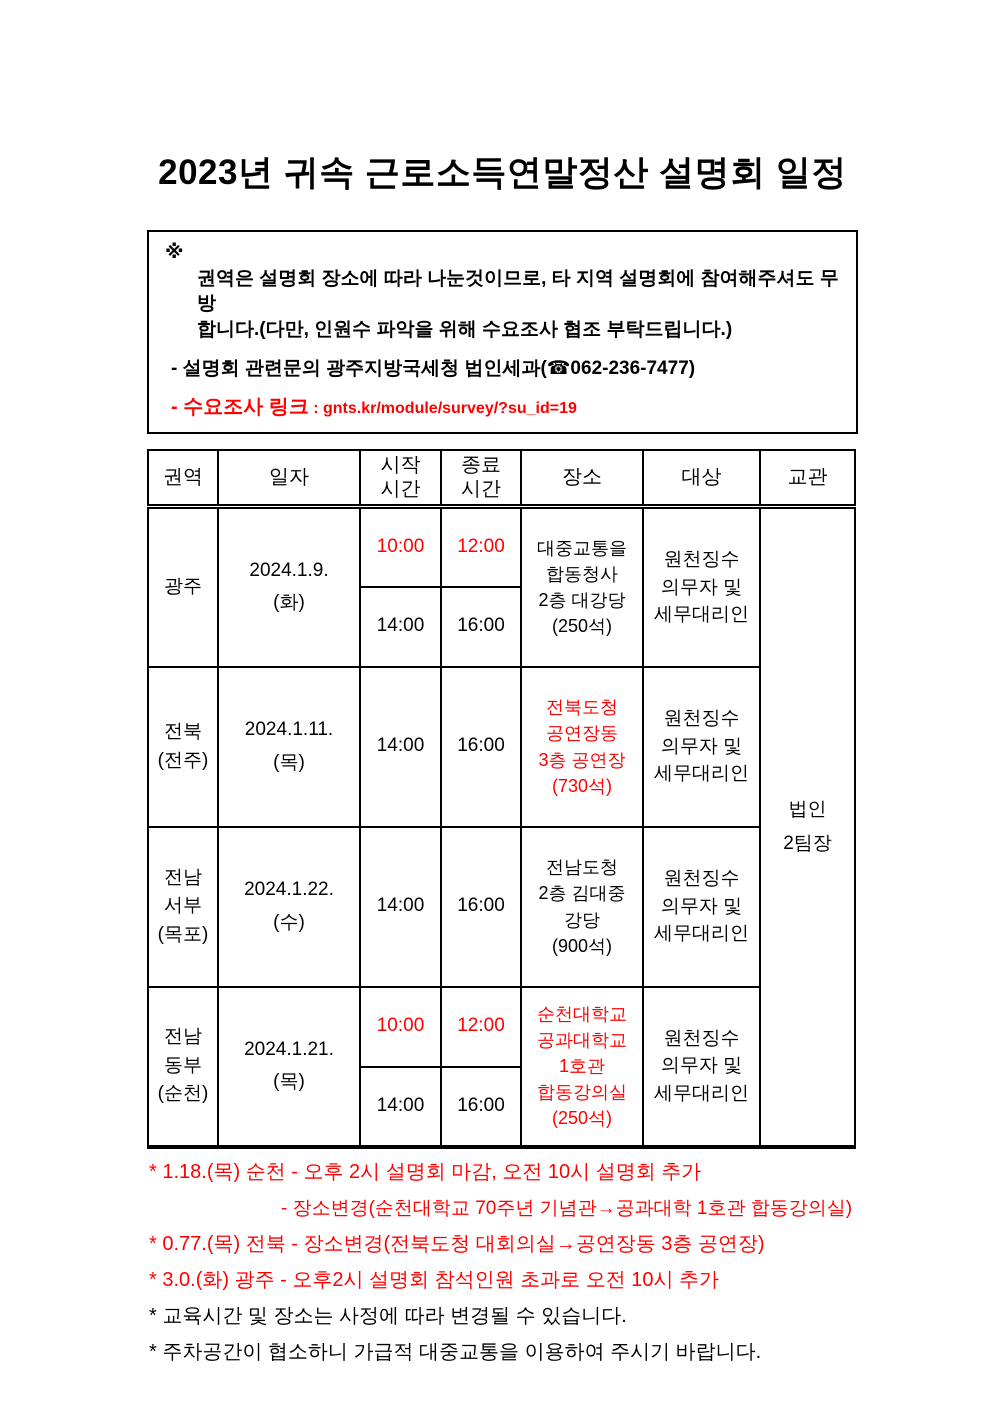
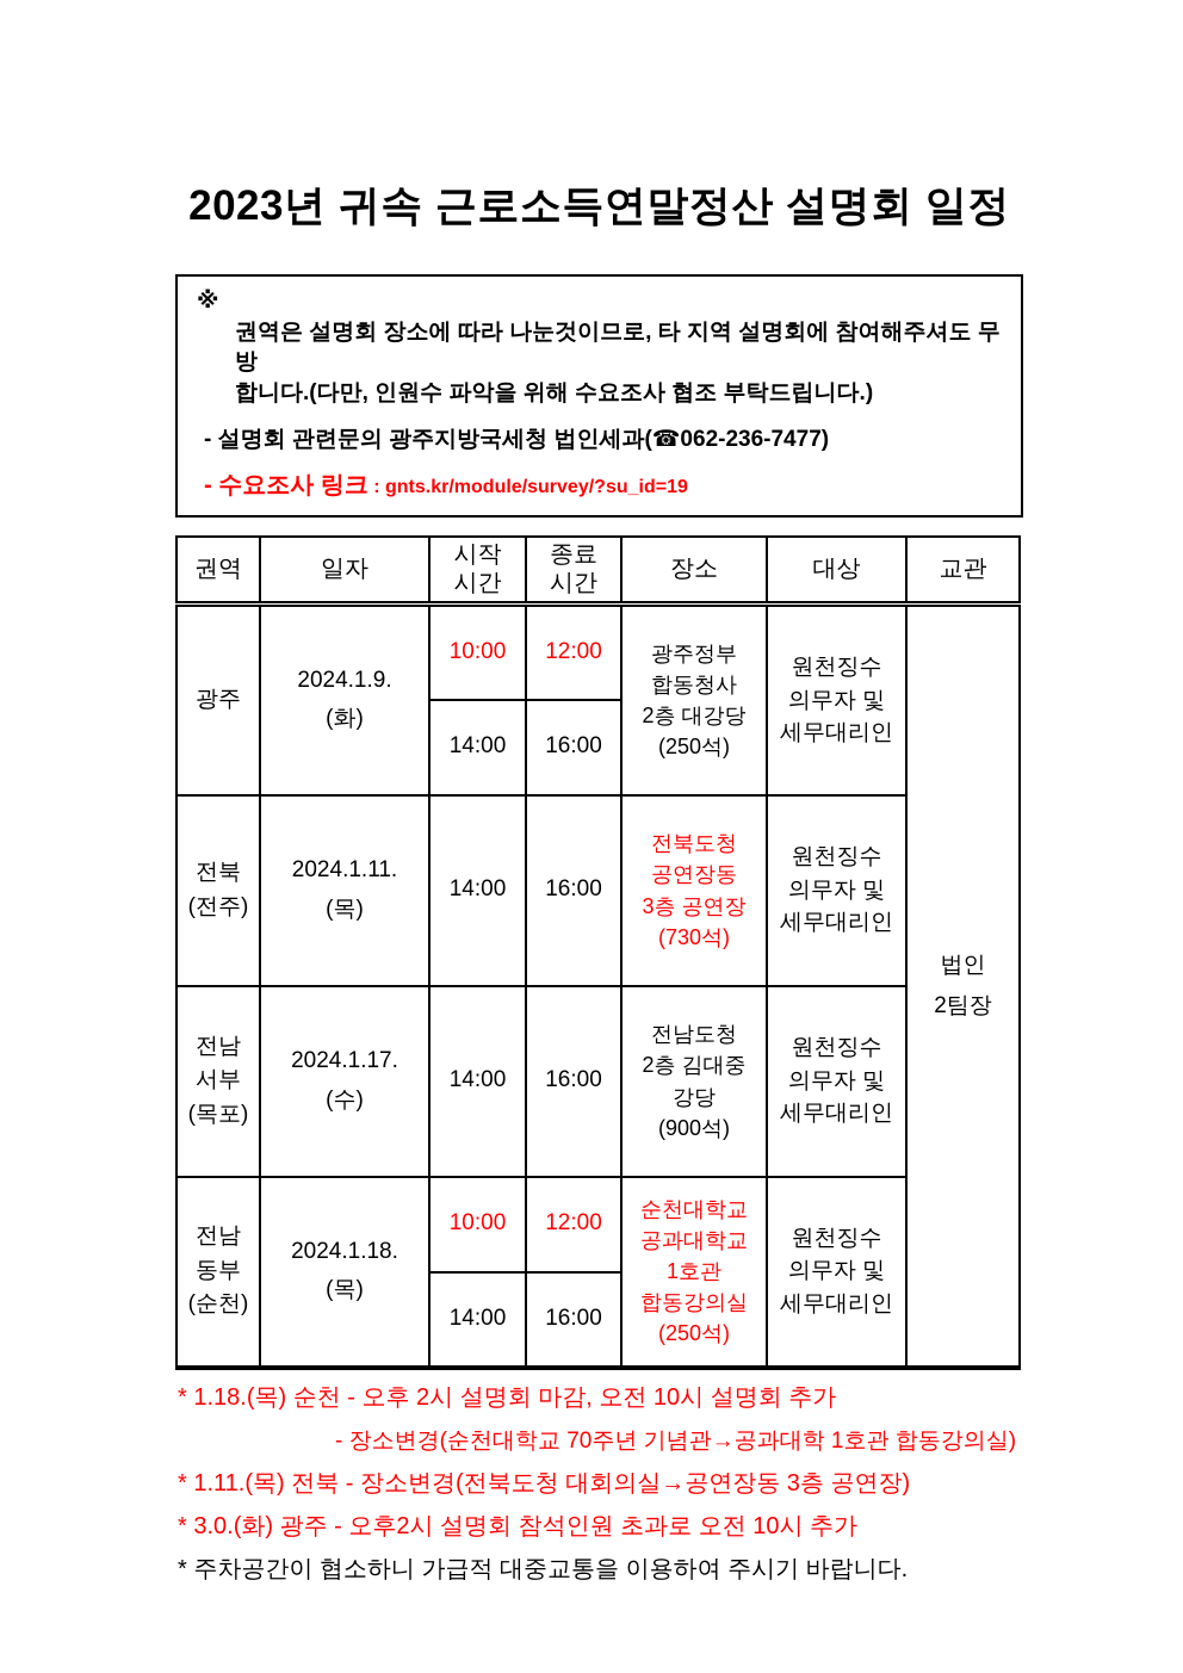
  2023년 귀속 근로소득연말정산 설명회 일정
  ※
  권역은 설명회 장소에 따라 나눈것이므로, 타 지역 설명회에 참여해주셔도 무방
  합니다.(다만, 인원수 파악을 위해 수요조사 협조 부탁드립니다.)
  - 설명회 관련문의 광주지방국세청 법인세과(☎062-236-7477)
  - 수요조사 링크 : gnts.kr/module/survey/?su_id=19
  권역	일자	시작 시간	종료 시간	장소	대상	교관
- 광주	2024.1.9. (화)	10:00	12:00	대중교통을 합동청사 2층 대강당 (250석)	원천징수 의무자 및 세무대리인	법인 2팀장
+ 광주	2024.1.9. (화)	10:00	12:00	광주정부 합동청사 2층 대강당 (250석)	원천징수 의무자 및 세무대리인	법인 2팀장
  14:00	16:00
  전북 (전주)	2024.1.11. (목)	14:00	16:00	전북도청 공연장동 3층 공연장 (730석)	원천징수 의무자 및 세무대리인
- 전남 서부 (목포)	2024.1.22. (수)	14:00	16:00	전남도청 2층 김대중 강당 (900석)	원천징수 의무자 및 세무대리인
+ 전남 서부 (목포)	2024.1.17. (수)	14:00	16:00	전남도청 2층 김대중 강당 (900석)	원천징수 의무자 및 세무대리인
- 전남 동부 (순천)	2024.1.21. (목)	10:00	12:00	순천대학교 공과대학교 1호관 합동강의실 (250석)	원천징수 의무자 및 세무대리인
+ 전남 동부 (순천)	2024.1.18. (목)	10:00	12:00	순천대학교 공과대학교 1호관 합동강의실 (250석)	원천징수 의무자 및 세무대리인
  14:00	16:00
  * 1.18.(목) 순천 - 오후 2시 설명회 마감, 오전 10시 설명회 추가
  - 장소변경(순천대학교 70주년 기념관→공과대학 1호관 합동강의실)
- * 0.77.(목) 전북 - 장소변경(전북도청 대회의실→공연장동 3층 공연장)
+ * 1.11.(목) 전북 - 장소변경(전북도청 대회의실→공연장동 3층 공연장)
  * 3.0.(화) 광주 - 오후2시 설명회 참석인원 초과로 오전 10시 추가
- * 교육시간 및 장소는 사정에 따라 변경될 수 있습니다.
  * 주차공간이 협소하니 가급적 대중교통을 이용하여 주시기 바랍니다.
